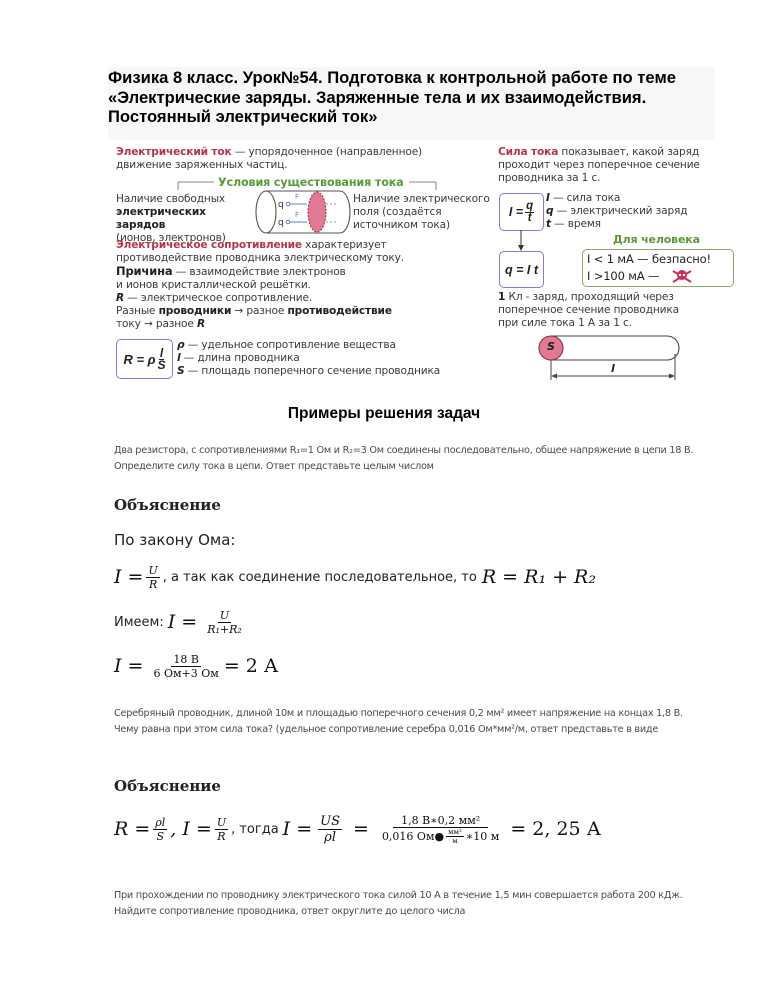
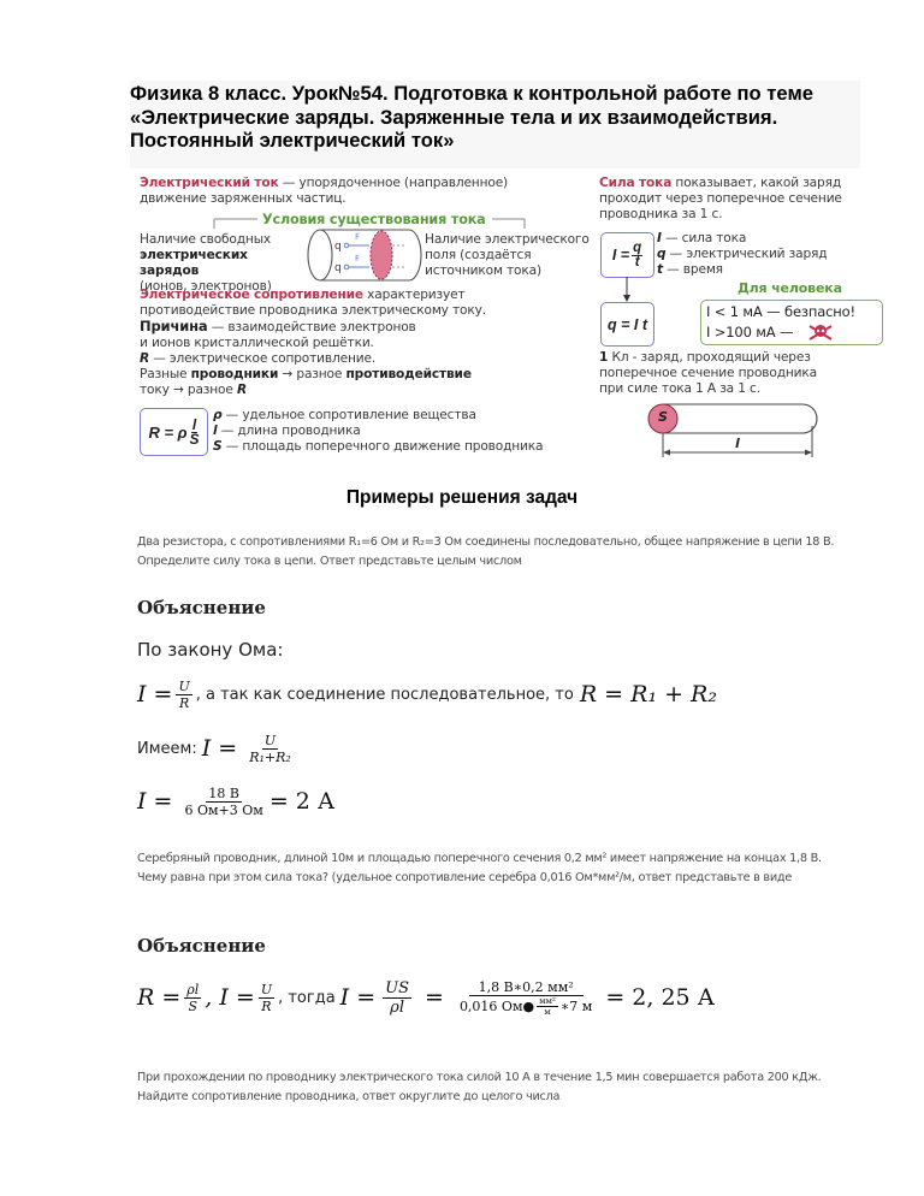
  Физика 8 класс. Урок№54. Подготовка к контрольной работе по теме «Электрические заряды. Заряженные тела и их взаимодействия. Постоянный электрический ток»
  Электрический ток — упорядоченное (направленное)
  движение заряженных частиц.
  Условия существования тока
  Наличие свободных
  электрических зарядов
  (ионов, электронов)
  q
  q
  F
  F
  Наличие электрического
  поля (создаётся
  источником тока)
  Электрическое сопротивление характеризует
  противодействие проводника электрическому току.
  Причина — взаимодействие электронов
  и ионов кристаллической решётки.
  R — электрическое сопротивление.
  Разные проводники → разное противодействие
  току → разное R
  R = ρ
  l
  S
  ρ — удельное сопротивление вещества
  l — длина проводника
- S — площадь поперечного сечение проводника
+ S — площадь поперечного движение проводника
  Сила тока показывает, какой заряд
  проходит через поперечное сечение
  проводника за 1 с.
  I =
  q
  t
  I — сила тока
  q — электрический заряд
  t — время
  Для человека
  q = I t
  I < 1 мА — безпасно!
  I >100 мА —
  1 Кл - заряд, проходящий через
  поперечное сечение проводника
  при силе тока 1 А за 1 с.
  S
  l
  Примеры решения задач
- Два резистора, с сопротивлениями R₁=1 Ом и R₂=3 Ом соединены последовательно, общее напряжение в цепи 18 В.
+ Два резистора, с сопротивлениями R₁=6 Ом и R₂=3 Ом соединены последовательно, общее напряжение в цепи 18 В.
  Определите силу тока в цепи. Ответ представьте целым числом
  Объяснение
  По закону Ома:
  I =
  U
  R
  , а так как соединение последовательное, то
  R = R₁ + R₂
  Имеем:
  I =
  U
  R₁+R₂
  I =
  18 В
  6 Ом+3 Ом
  = 2 А
  Серебряный проводник, длиной 10м и площадью поперечного сечения 0,2 мм² имеет напряжение на концах 1,8 В.
  Чему равна при этом сила тока? (удельное сопротивление серебра 0,016 Ом*мм²/м, ответ представьте в виде
  Объяснение
  R =
  ρl
  S
  , I =
  U
  R
  , тогда
  I =
  US
  ρl
  =
  1,8 В∗0,2 мм²
  0,016 Ом●
  мм²
  м
- ∗10 м
+ ∗7 м
  = 2, 25 А
  При прохождении по проводнику электрического тока силой 10 А в течение 1,5 мин совершается работа 200 кДж.
  Найдите сопротивление проводника, ответ округлите до целого числа
